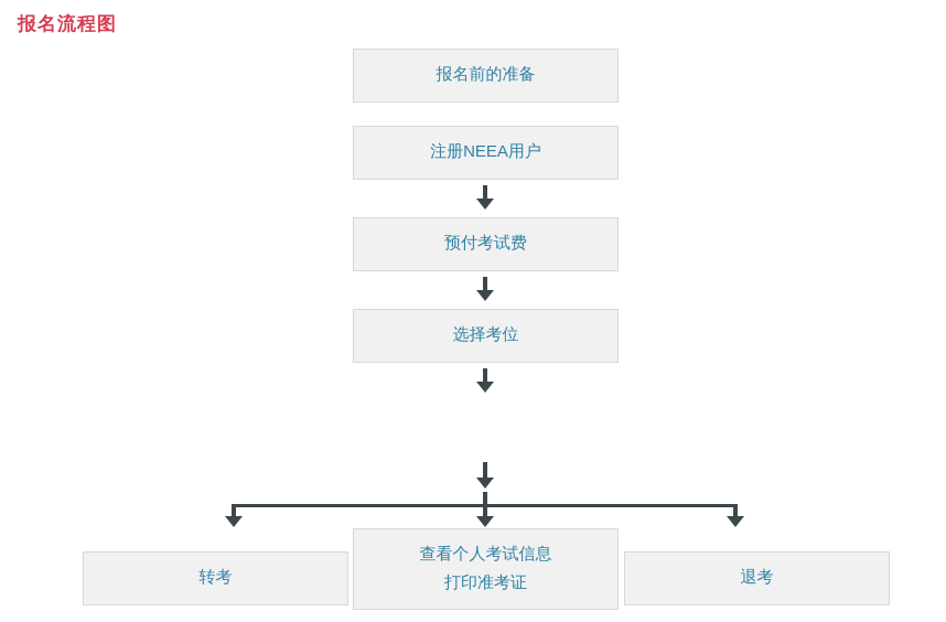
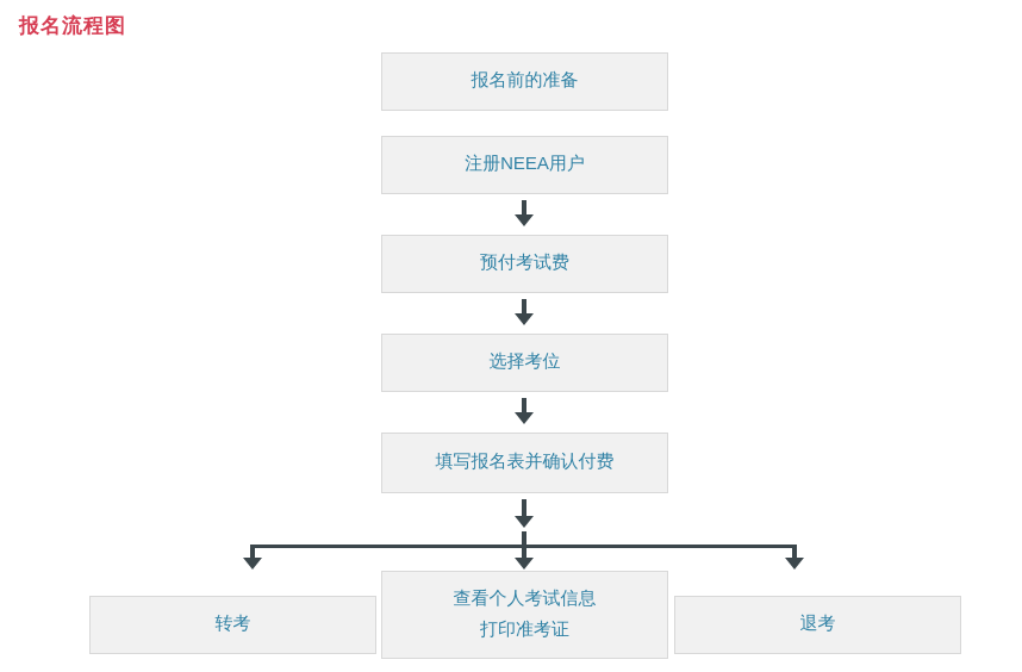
  报名流程图
  报名前的准备
  注册NEEA用户
  预付考试费
  选择考位
+ 填写报名表并确认付费
  转考
  查看个人考试信息
  打印准考证
  退考
